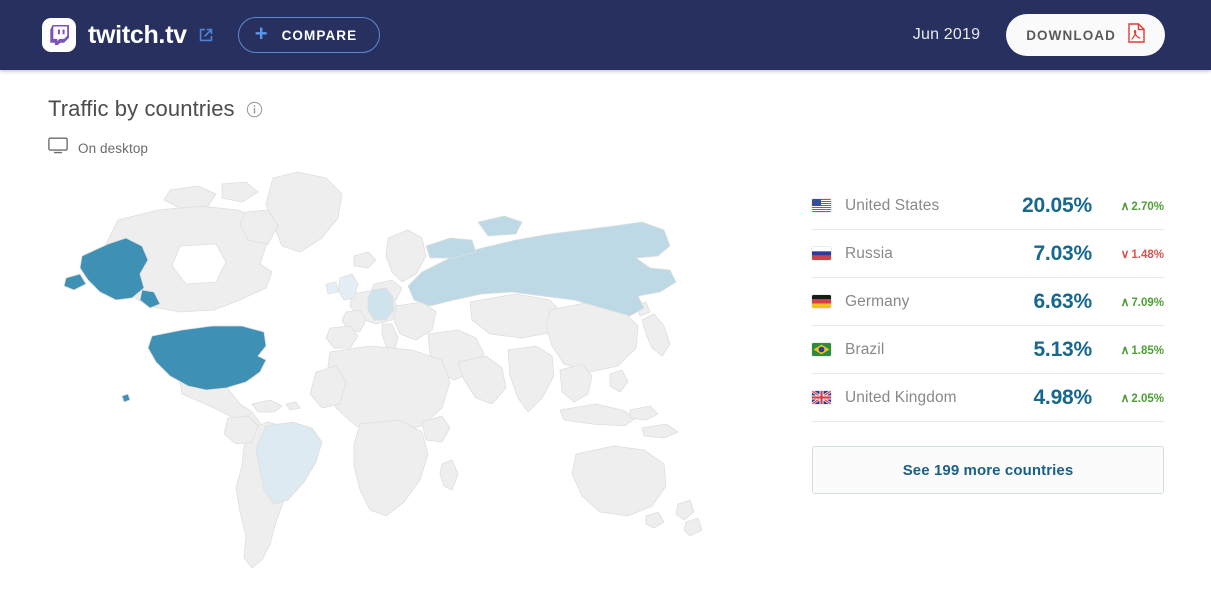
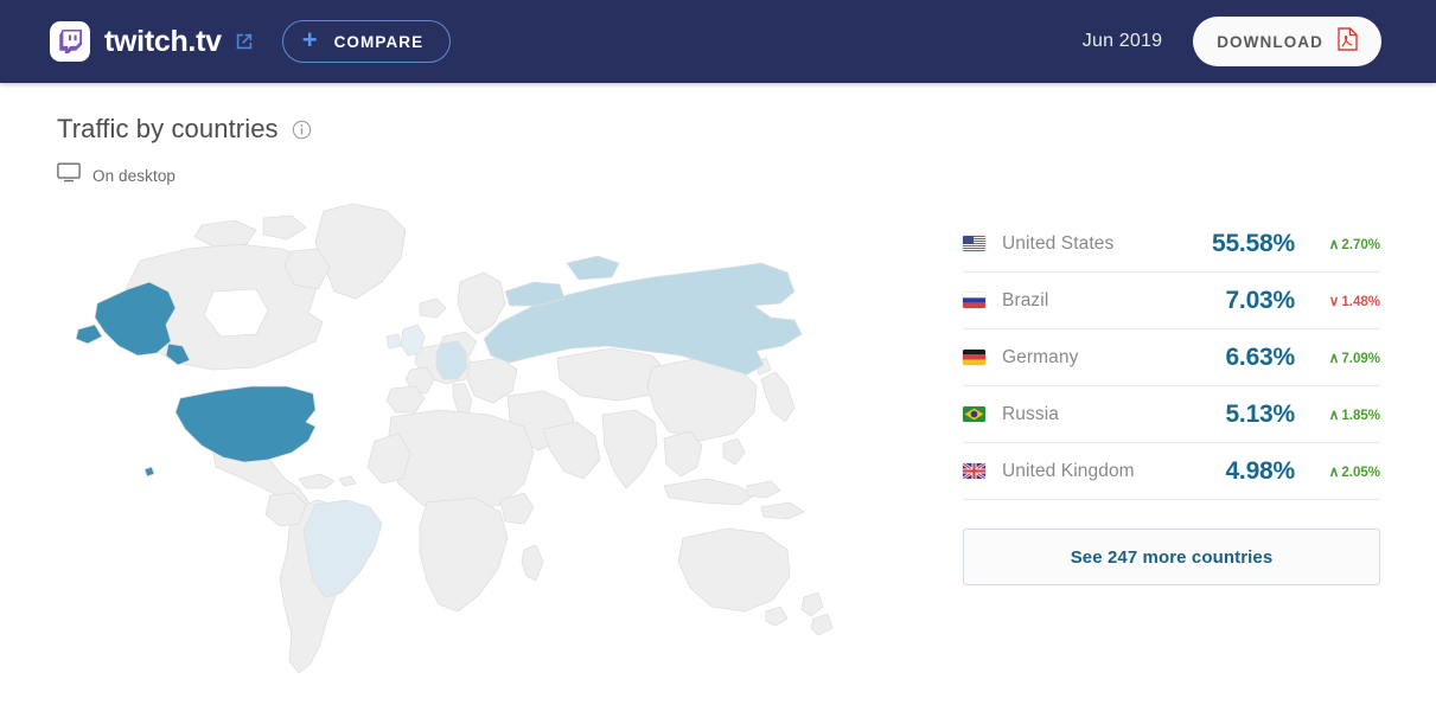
  twitch.tv
  +
  COMPARE
  Jun 2019
  DOWNLOAD
  Traffic by countries
  On desktop
  United States
- 20.05%
+ 55.58%
  ∧ 2.70%
- Russia
+ Brazil
  7.03%
  ∨ 1.48%
  Germany
  6.63%
  ∧ 7.09%
- Brazil
+ Russia
  5.13%
  ∧ 1.85%
  United Kingdom
  4.98%
  ∧ 2.05%
- See 199 more countries
+ See 247 more countries
